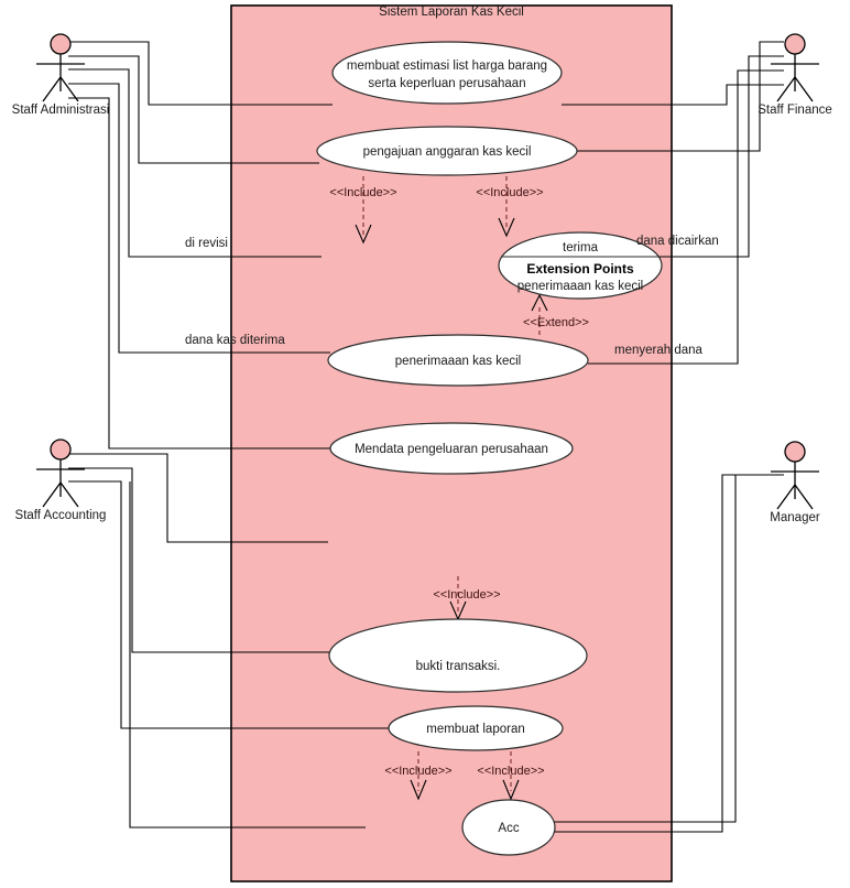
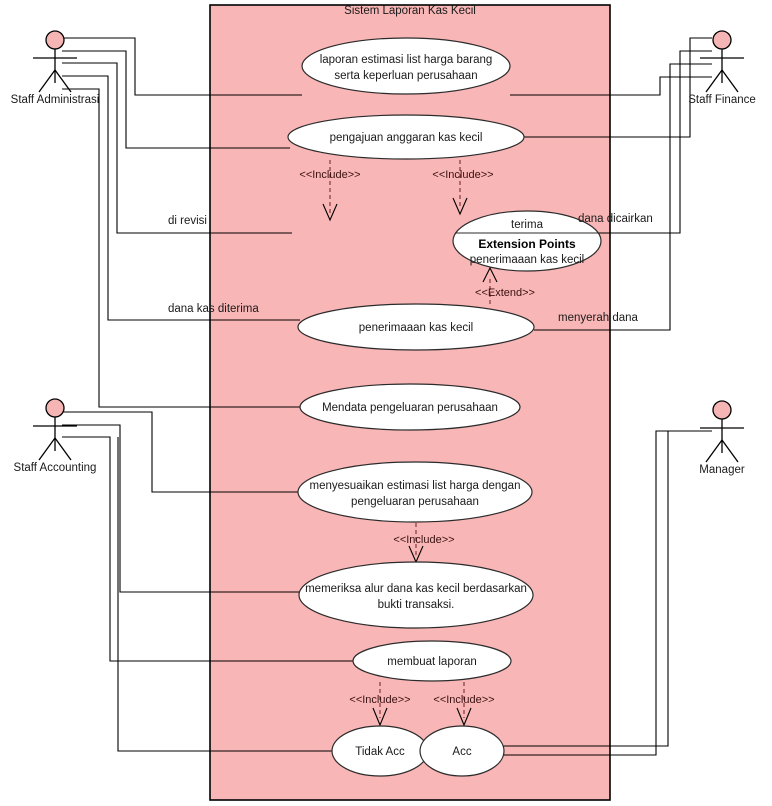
  Sistem Laporan Kas Kecil
- membuat estimasi list harga barang
+ laporan estimasi list harga barang
  serta keperluan perusahaan
  pengajuan anggaran kas kecil
  terima
  Extension Points
  penerimaaan kas kecil
  penerimaaan kas kecil
  Mendata pengeluaran perusahaan
+ menyesuaikan estimasi list harga dengan
+ pengeluaran perusahaan
+ memeriksa alur dana kas kecil berdasarkan
  bukti transaksi.
  membuat laporan
+ Tidak Acc
  Acc
  di revisi
  dana kas diterima
  dana dicairkan
  menyerah dana
  <<Include>>
  <<Include>>
  <<Extend>>
  <<Include>>
  <<Include>>
  <<Include>>
  Staff Administrasi
  Staff Finance
  Staff Accounting
  Manager
